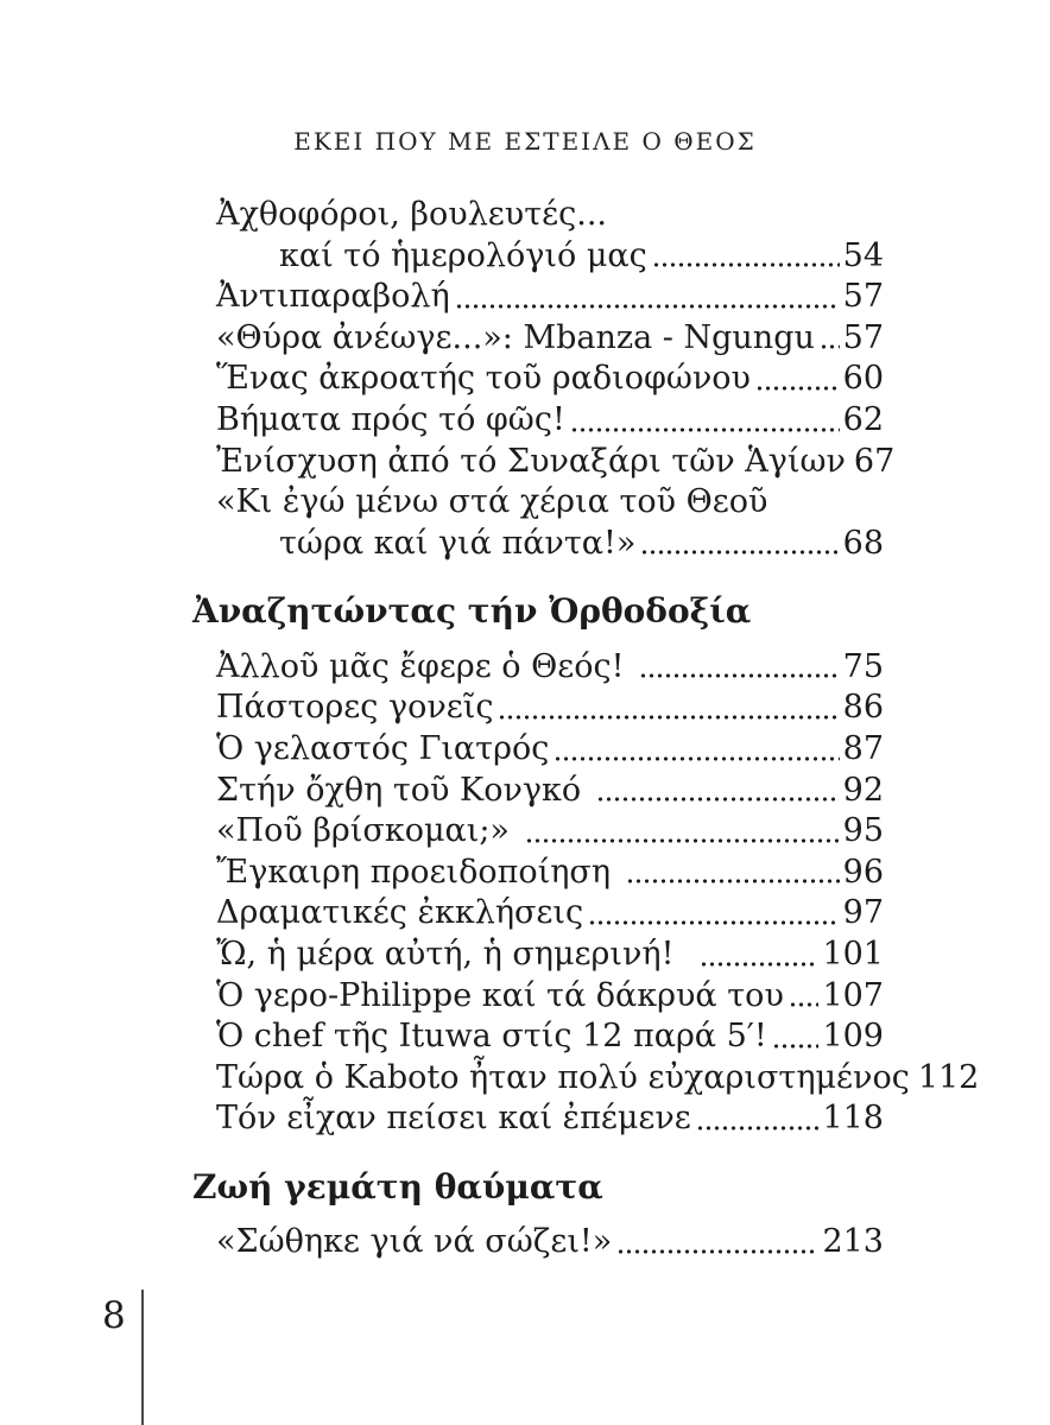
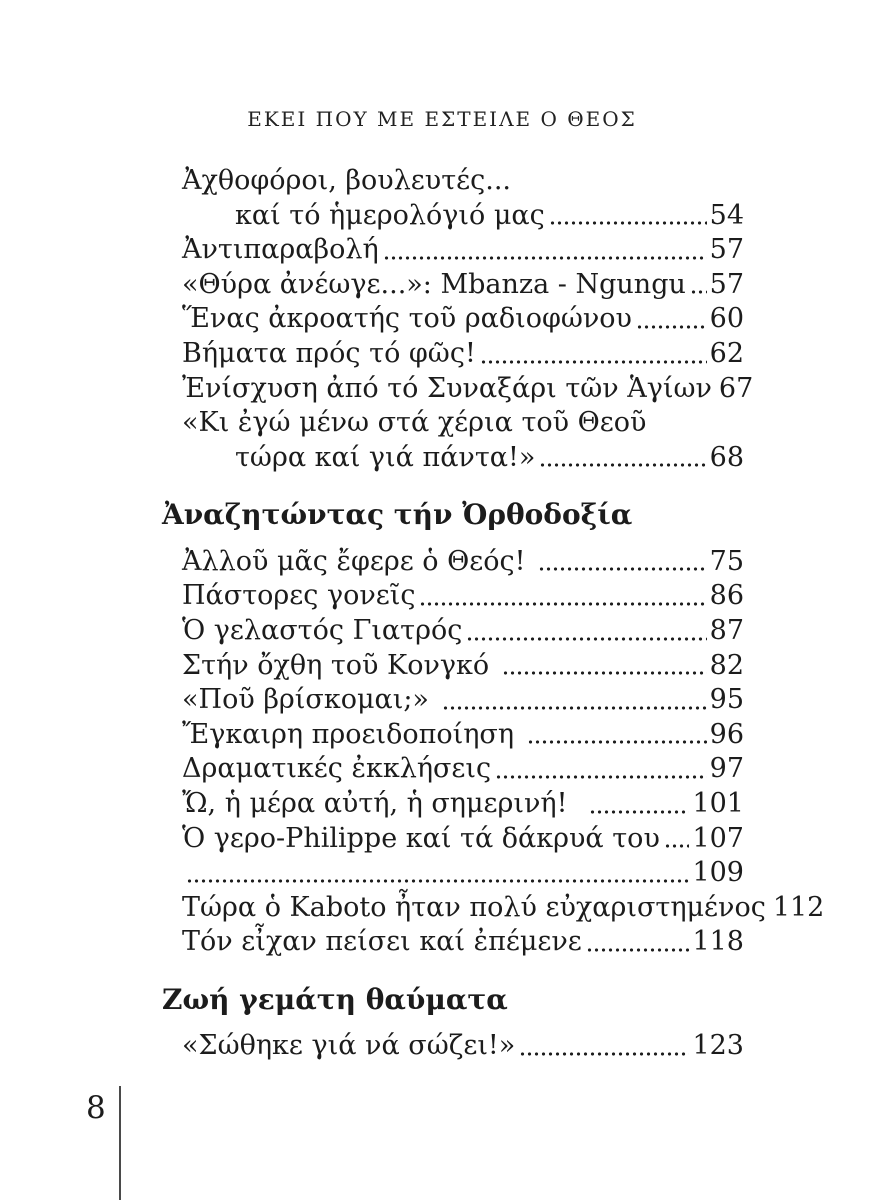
  ΕΚΕΙ ΠΟΥ ΜΕ ΕΣΤΕΙΛΕ Ο ΘΕΟΣ
  Ἀχθοφόροι, βουλευτές...
  καί τό ἡμερολόγιό μας
  54
  Ἀντιπαραβολή
  57
  «Θύρα ἀνέωγε...»: Mbanza - Ngungu
  57
  Ἕνας ἀκροατής τοῦ ραδιοφώνου
  60
  Βήματα πρός τό φῶς!
  62
  Ἐνίσχυση ἀπό τό Συναξάρι τῶν Ἁγίων
  67
  «Κι ἐγώ μένω στά χέρια τοῦ Θεοῦ
  τώρα καί γιά πάντα!»
  68
  Ἀναζητώντας τήν Ὀρθοδοξία
  Ἀλλοῦ μᾶς ἔφερε ὁ Θεός!
  75
  Πάστορες γονεῖς
  86
  Ὁ γελαστός Γιατρός
  87
  Στήν ὄχθη τοῦ Κονγκό
- 92
+ 82
  «Ποῦ βρίσκομαι;»
  95
  Ἔγκαιρη προειδοποίηση
  96
  Δραματικές ἐκκλήσεις
  97
  Ὤ, ἡ μέρα αὐτή, ἡ σημερινή!
  101
  Ὁ γερο-Philippe καί τά δάκρυά του
  107
- Ὁ chef τῆς Ituwa στίς 12 παρά 5′!
  109
  Τώρα ὁ Kaboto ἦταν πολύ εὐχαριστημένος
  112
  Τόν εἶχαν πείσει καί ἐπέμενε
  118
  Ζωή γεμάτη θαύματα
  «Σώθηκε γιά νά σώζει!»
- 213
+ 123
  8
